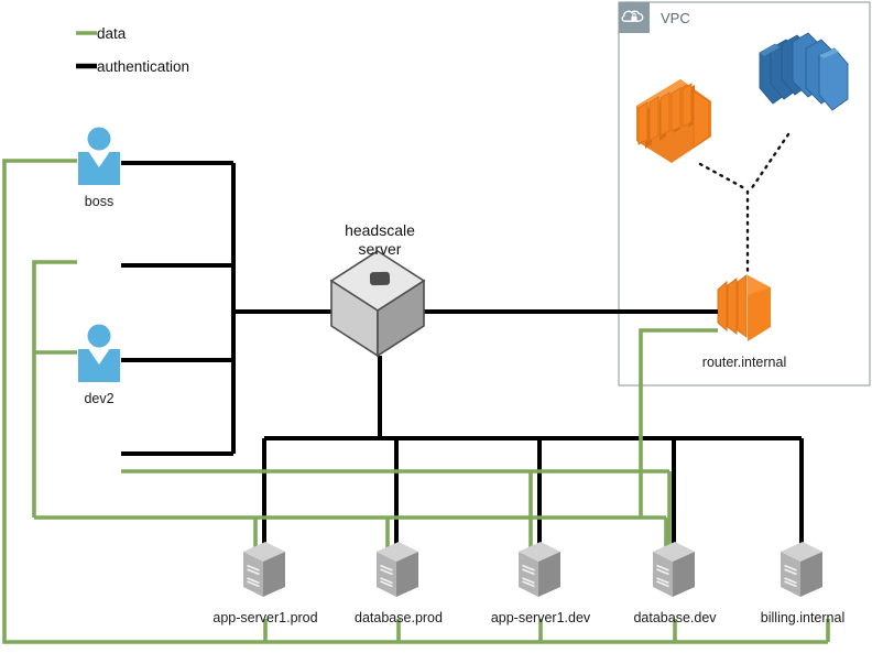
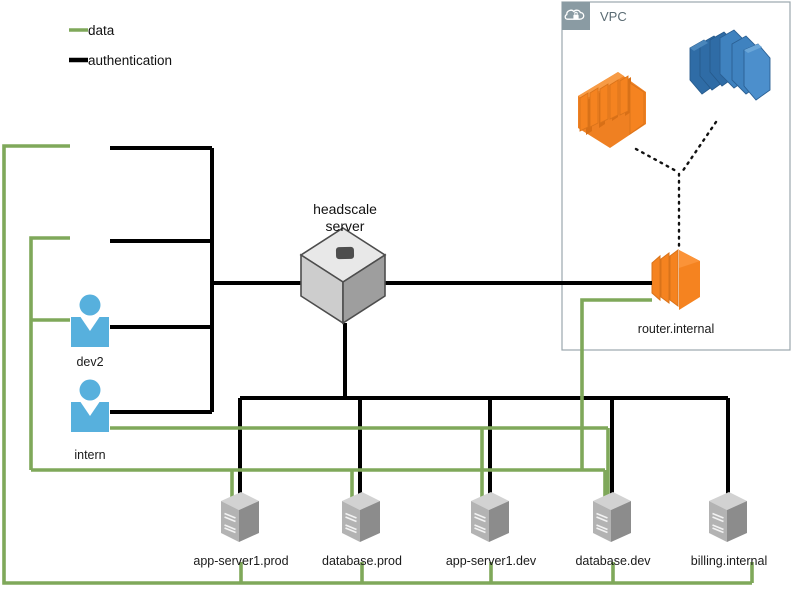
  data
  authentication
  VPC
  router.internal
- boss
  dev2
+ intern
  headscale
  server
  app-server1.prod
  database.prod
  app-server1.dev
  database.dev
  billing.internal
